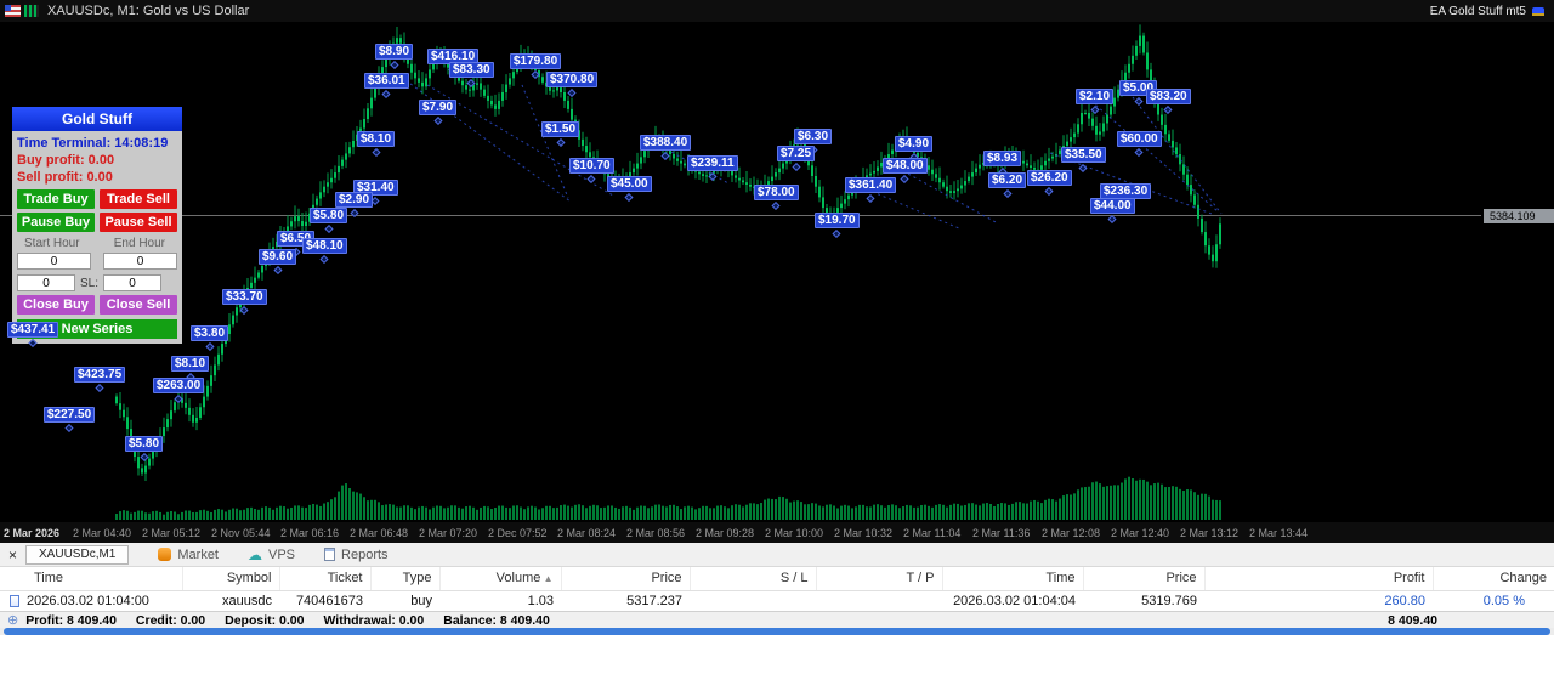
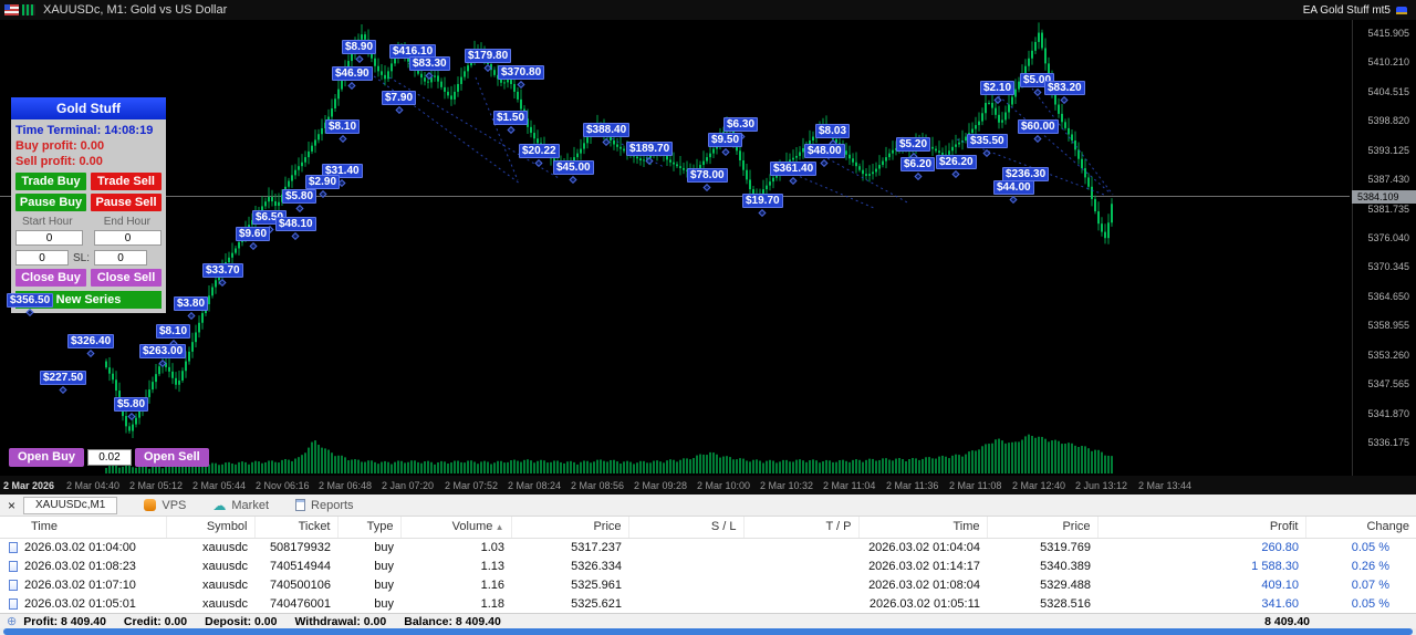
  XAUUSDc, M1: Gold vs US Dollar
  EA Gold Stuff mt5
+ 5415.905
+ 5410.210
+ 5404.515
+ 5398.820
+ 5393.125
+ 5387.430
+ 5381.735
+ 5376.040
+ 5370.345
+ 5364.650
+ 5358.955
+ 5353.260
+ 5347.565
+ 5341.870
+ 5336.175
  5384.109
  $8.90
  $416.10
  $83.30
  $179.80
- $36.01
+ $46.90
  $370.80
  $7.90
  $2.10
  $5.0
  $83.20
  $8.10
  $1.50
  $388.40
  $6.30
- $7.25
+ $9.50
  $60.00
- $4.90
+ $8.03
- $239.11
+ $189.70
- $10.70
+ $20.22
  $48.00
  $35.50
- $8.93
+ $5.20
  $31.40
  $2.90
  $45.00
  $78.00
  $361.40
  $6.20
  $26.20
  $236.30
  $5.80
  $44.00
  $6.5
  $48.10
  $19.70
  $9.60
  $33.70
  $3.80
- $437.41
+ $356.50
  $8.10
- $423.75
+ $326.40
  $263.00
  $227.50
  $5.80
  Gold Stuff
  Time Terminal: 14:08:19
  Buy profit: 0.00
  Sell profit: 0.00
  Trade Buy
  Trade Sell
  Pause Buy
  Pause Sell
  Start Hour
  End Hour
  0
  0
  0
  SL:
  0
  Close Buy
  Close Sell
  New Series
+ Open Buy
+ 0.02
+ Open Sell
  2 Mar 2026
  2 Mar 04:40
  2 Mar 05:12
- 2 Nov 05:44
+ 2 Mar 05:44
- 2 Mar 06:16
+ 2 Nov 06:16
  2 Mar 06:48
- 2 Mar 07:20
+ 2 Jan 07:20
- 2 Dec 07:52
+ 2 Mar 07:52
  2 Mar 08:24
  2 Mar 08:56
  2 Mar 09:28
  2 Mar 10:00
  2 Mar 10:32
  2 Mar 11:04
  2 Mar 11:36
- 2 Mar 12:08
+ 2 Mar 11:08
  2 Mar 12:40
- 2 Mar 13:12
+ 2 Jun 13:12
  2 Mar 13:44
  ×
  XAUUSDc,M1
- Market
+ VPS
  ☁
- VPS
+ Market
  Reports
  Time	Symbol	Ticket	Type	Volume ▲	Price	S / L	T / P	Time	Price	Profit	Change
- 2026.03.02 01:04:00	xauusdc	740461673	buy	1.03	5317.237			2026.03.02 01:04:04	5319.769	260.80	0.05 %
+ 2026.03.02 01:04:00	xauusdc	508179932	buy	1.03	5317.237			2026.03.02 01:04:04	5319.769	260.80	0.05 %
+ 2026.03.02 01:08:23	xauusdc	740514944	buy	1.13	5326.334			2026.03.02 01:14:17	5340.389	1 588.30	0.26 %
+ 2026.03.02 01:07:10	xauusdc	740500106	buy	1.16	5325.961			2026.03.02 01:08:04	5329.488	409.10	0.07 %
+ 2026.03.02 01:05:01	xauusdc	740476001	buy	1.18	5325.621			2026.03.02 01:05:11	5328.516	341.60	0.05 %
  ⊕
  Profit: 8 409.40
  Credit: 0.00
  Deposit: 0.00
  Withdrawal: 0.00
  Balance: 8 409.40
  8 409.40
